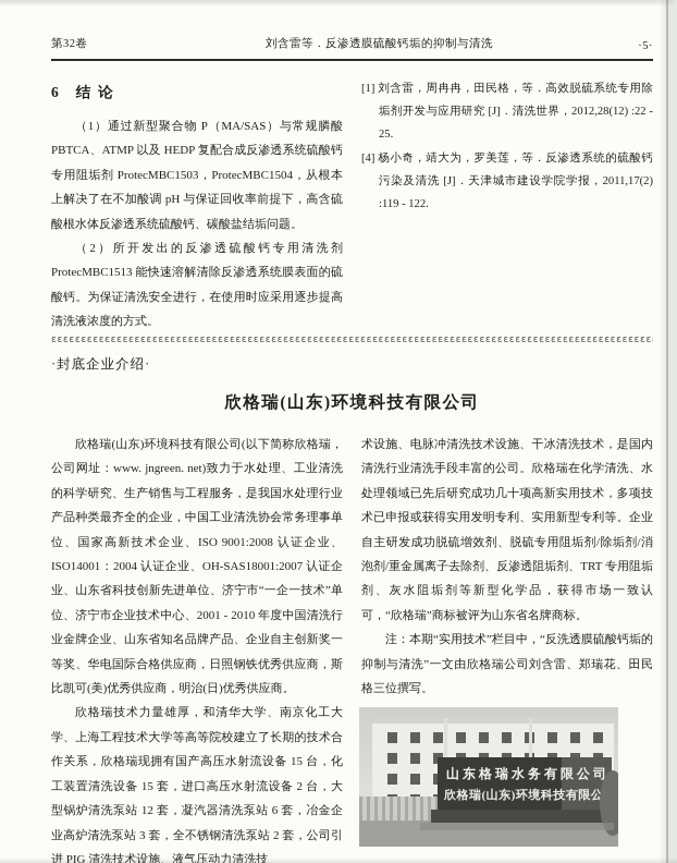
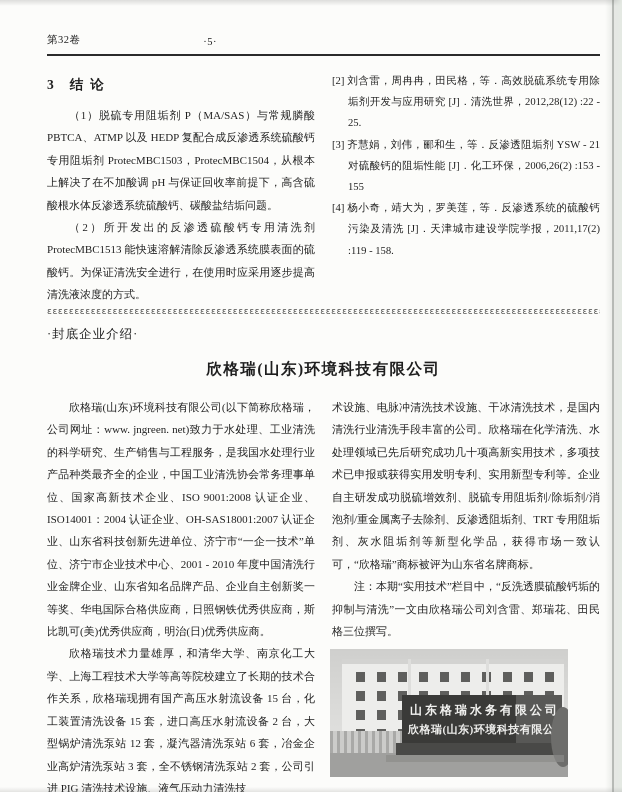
  第32卷
- 刘含雷等．反渗透膜硫酸钙垢的抑制与清洗
  ·5·
- 6 结论
+ 3 结论
- （1）通过新型聚合物 P（MA/SAS）与常规膦酸 PBTCA、ATMP 以及 HEDP 复配合成反渗透系统硫酸钙专用阻垢剂 ProtecMBC1503，ProtecMBC1504，从根本上解决了在不加酸调 pH 与保证回收率前提下，高含硫酸根水体反渗透系统硫酸钙、碳酸盐结垢问题。
+ （1）脱硫专用阻垢剂 P（MA/SAS）与常规膦酸 PBTCA、ATMP 以及 HEDP 复配合成反渗透系统硫酸钙专用阻垢剂 ProtecMBC1503，ProtecMBC1504，从根本上解决了在不加酸调 pH 与保证回收率前提下，高含硫酸根水体反渗透系统硫酸钙、碳酸盐结垢问题。
  （2）所开发出的反渗透硫酸钙专用清洗剂 ProtecMBC1513 能快速溶解清除反渗透系统膜表面的硫酸钙。为保证清洗安全进行，在使用时应采用逐步提高清洗液浓度的方式。
- [1] 刘含雷，周冉冉，田民格，等．高效脱硫系统专用除垢剂开发与应用研究 [J]．清洗世界，2012,28(12) :22 - 25.
+ [2] 刘含雷，周冉冉，田民格，等．高效脱硫系统专用除垢剂开发与应用研究 [J]．清洗世界，2012,28(12) :22 - 25.
+ [3] 齐慧娟，刘伟，郦和生，等．反渗透阻垢剂 YSW - 21 对硫酸钙的阻垢性能 [J]．化工环保，2006,26(2) :153 - 155
- [4] 杨小奇，靖大为，罗美莲，等．反渗透系统的硫酸钙污染及清洗 [J]．天津城市建设学院学报，2011,17(2) :119 - 122.
+ [4] 杨小奇，靖大为，罗美莲，等．反渗透系统的硫酸钙污染及清洗 [J]．天津城市建设学院学报，2011,17(2) :119 - 158.
  ɛɛɛɛɛɛɛɛɛɛɛɛɛɛɛɛɛɛɛɛɛɛɛɛɛɛɛɛɛɛɛɛɛɛɛɛɛɛɛɛɛɛɛɛɛɛɛɛɛɛɛɛɛɛɛɛɛɛɛɛɛɛɛɛɛɛɛɛɛɛɛɛɛɛɛɛɛɛɛɛɛɛɛɛɛɛɛɛɛɛɛɛɛɛɛɛɛɛɛɛɛ
  ·封底企业介绍·
  欣格瑞(山东)环境科技有限公司
  欣格瑞(山东)环境科技有限公司(以下简称欣格瑞，公司网址：www. jngreen. net)致力于水处理、工业清洗的科学研究、生产销售与工程服务，是我国水处理行业产品种类最齐全的企业，中国工业清洗协会常务理事单位、国家高新技术企业、ISO 9001:2008 认证企业、ISO14001：2004 认证企业、OH-SAS18001:2007 认证企业、山东省科技创新先进单位、济宁市“一企一技术”单位、济宁市企业技术中心、2001 - 2010 年度中国清洗行业金牌企业、山东省知名品牌产品、企业自主创新奖一等奖、华电国际合格供应商，日照钢铁优秀供应商，斯比凯可(美)优秀供应商，明治(日)优秀供应商。
  欣格瑞技术力量雄厚，和清华大学、南京化工大学、上海工程技术大学等高等院校建立了长期的技术合作关系，欣格瑞现拥有国产高压水射流设备 15 台，化工装置清洗设备 15 套，进口高压水射流设备 2 台，大型锅炉清洗泵站 12 套，凝汽器清洗泵站 6 套，冶金企业高炉清洗泵站 3 套，全不锈钢清洗泵站 2 套，公司引
  术设施、电脉冲清洗技术设施、干冰清洗技术，是国内清洗行业清洗手段丰富的公司。欣格瑞在化学清洗、水处理领域已先后研究成功几十项高新实用技术，多项技术已申报或获得实用发明专利、实用新型专利等。企业自主研发成功脱硫增效剂、脱硫专用阻垢剂/除垢剂/消泡剂/重金属离子去除剂、反渗透阻垢剂、TRT 专用阻垢剂、灰水阻垢剂等新型化学品，获得市场一致认可，“欣格瑞”商标被评为山东省名牌商标。
  注：本期“实用技术”栏目中，“反洗透膜硫酸钙垢的抑制与清洗”一文由欣格瑞公司刘含雷、郑瑞花、田民格三位撰写。
  山东格瑞水务有限公司
  欣格瑞(山东)环境科技有限公
